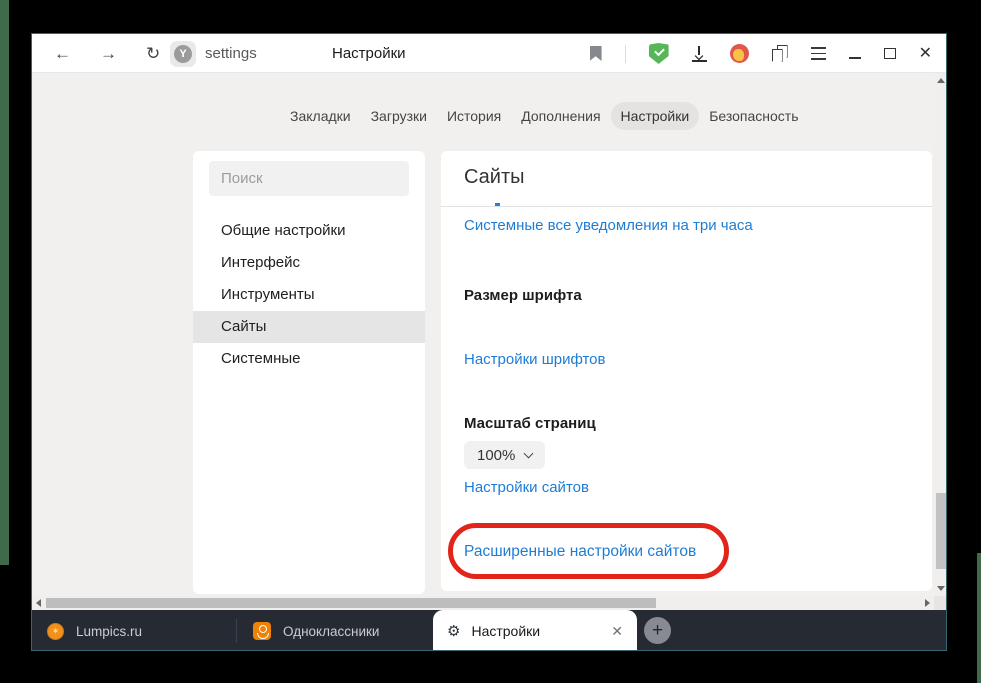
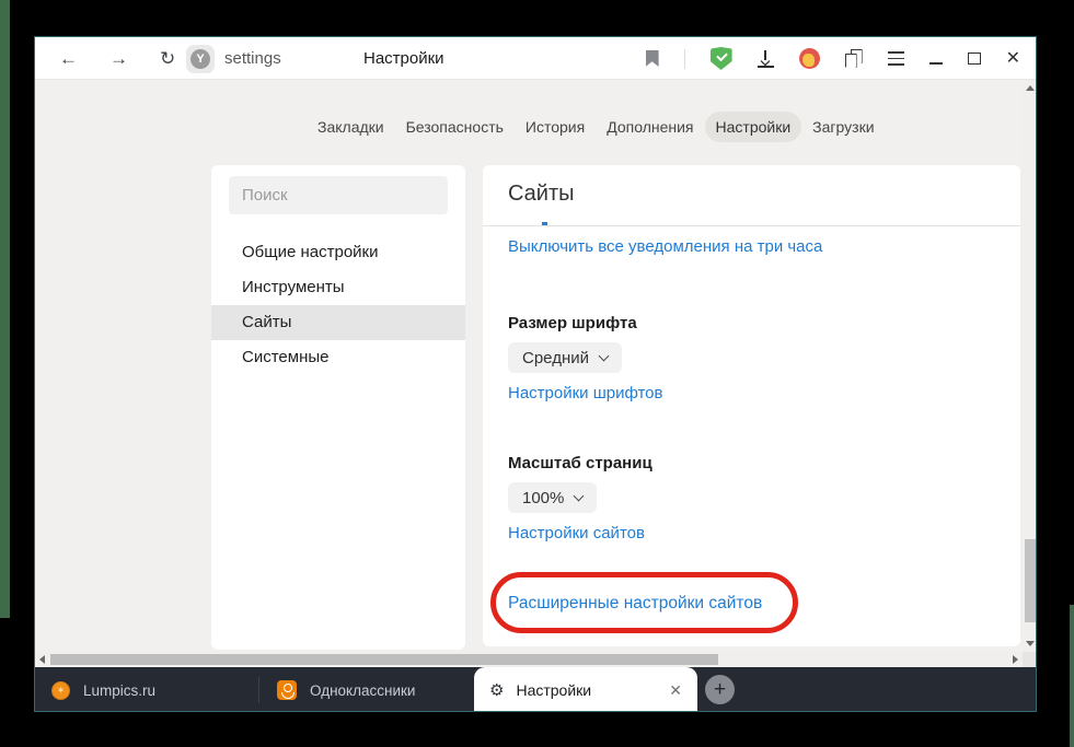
  ←
  →
  ↻
  Y
  settings
  Настройки
  ✕
  Закладки
- Загрузки
+ Безопасность
  История
  Дополнения
  Настройки
- Безопасность
+ Загрузки
  Поиск
  Общие настройки
- Интерфейс
  Инструменты
  Сайты
  Системные
  Сайты
- Системные все уведомления на три часа
+ Выключить все уведомления на три часа
  Размер шрифта
+ Средний
  Настройки шрифтов
  Масштаб страниц
  100%
  Настройки сайтов
  Расширенные настройки сайтов
  ✶
  Lumpics.ru
  Одноклассники
  ⚙
  Настройки
  ✕
  +
